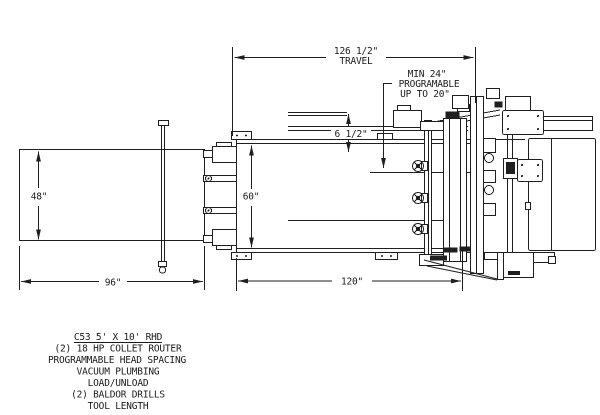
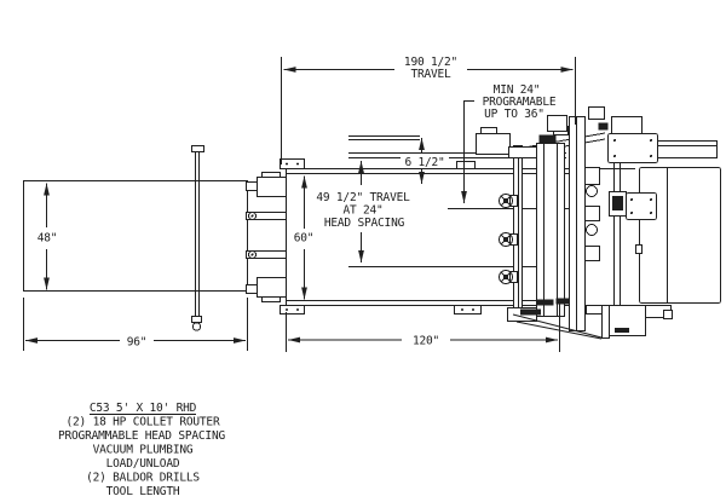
- 126 1/2"
+ 190 1/2"
  TRAVEL
  MIN 24"
  PROGRAMABLE
- UP TO 20"
+ UP TO 36"
  6 1/2"
+ 49 1/2" TRAVEL
+ AT 24"
+ HEAD SPACING
  60"
  48"
  96"
  120"
  C53 5' X 10' RHD
  (2) 18 HP COLLET ROUTER
  PROGRAMMABLE HEAD SPACING
  VACUUM PLUMBING
  LOAD/UNLOAD
  (2) BALDOR DRILLS
  TOOL LENGTH
